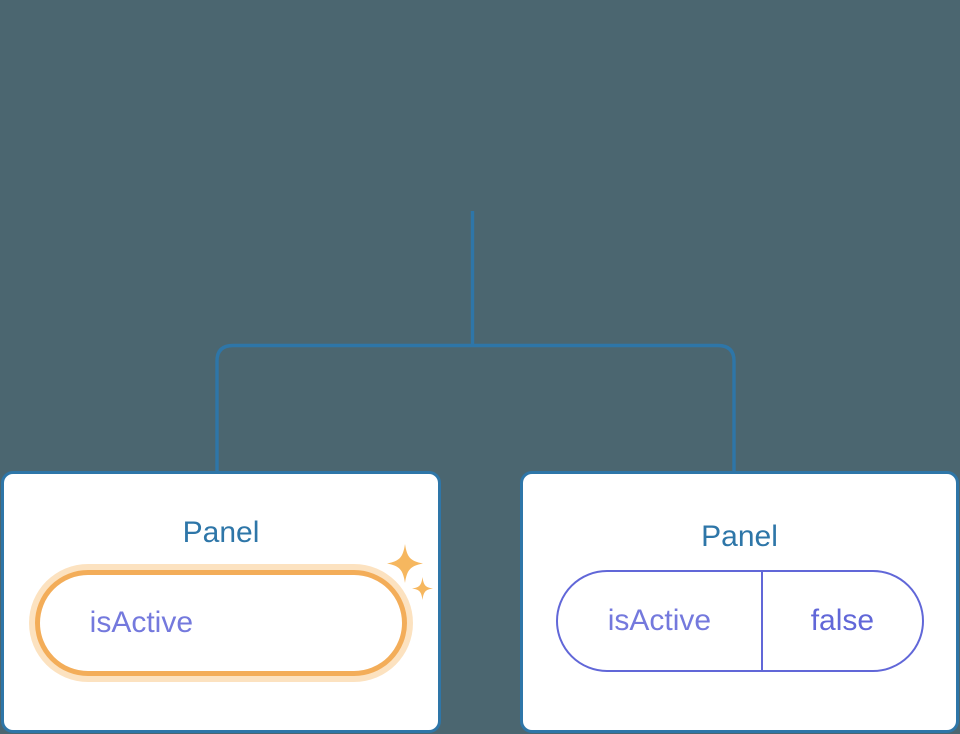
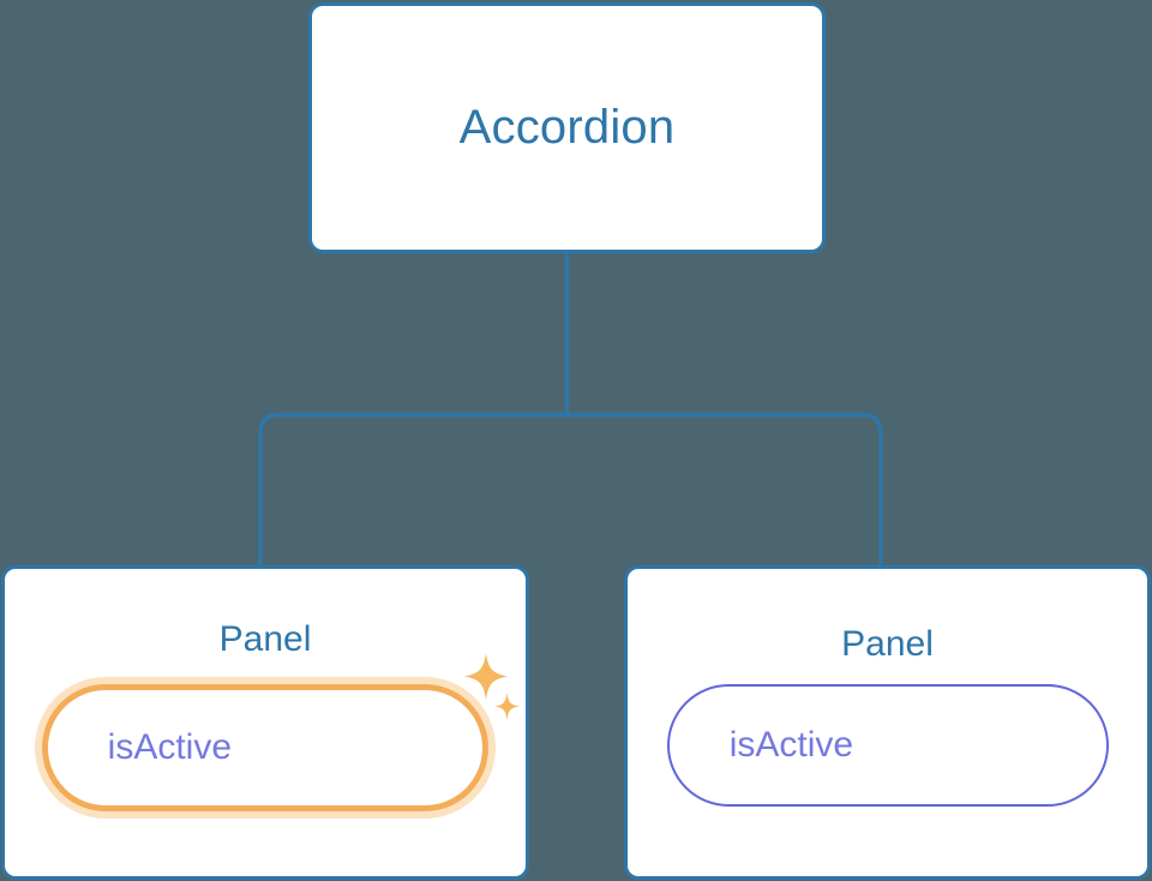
+ Accordion
  Panel
  isActive
  Panel
  isActive
- false
